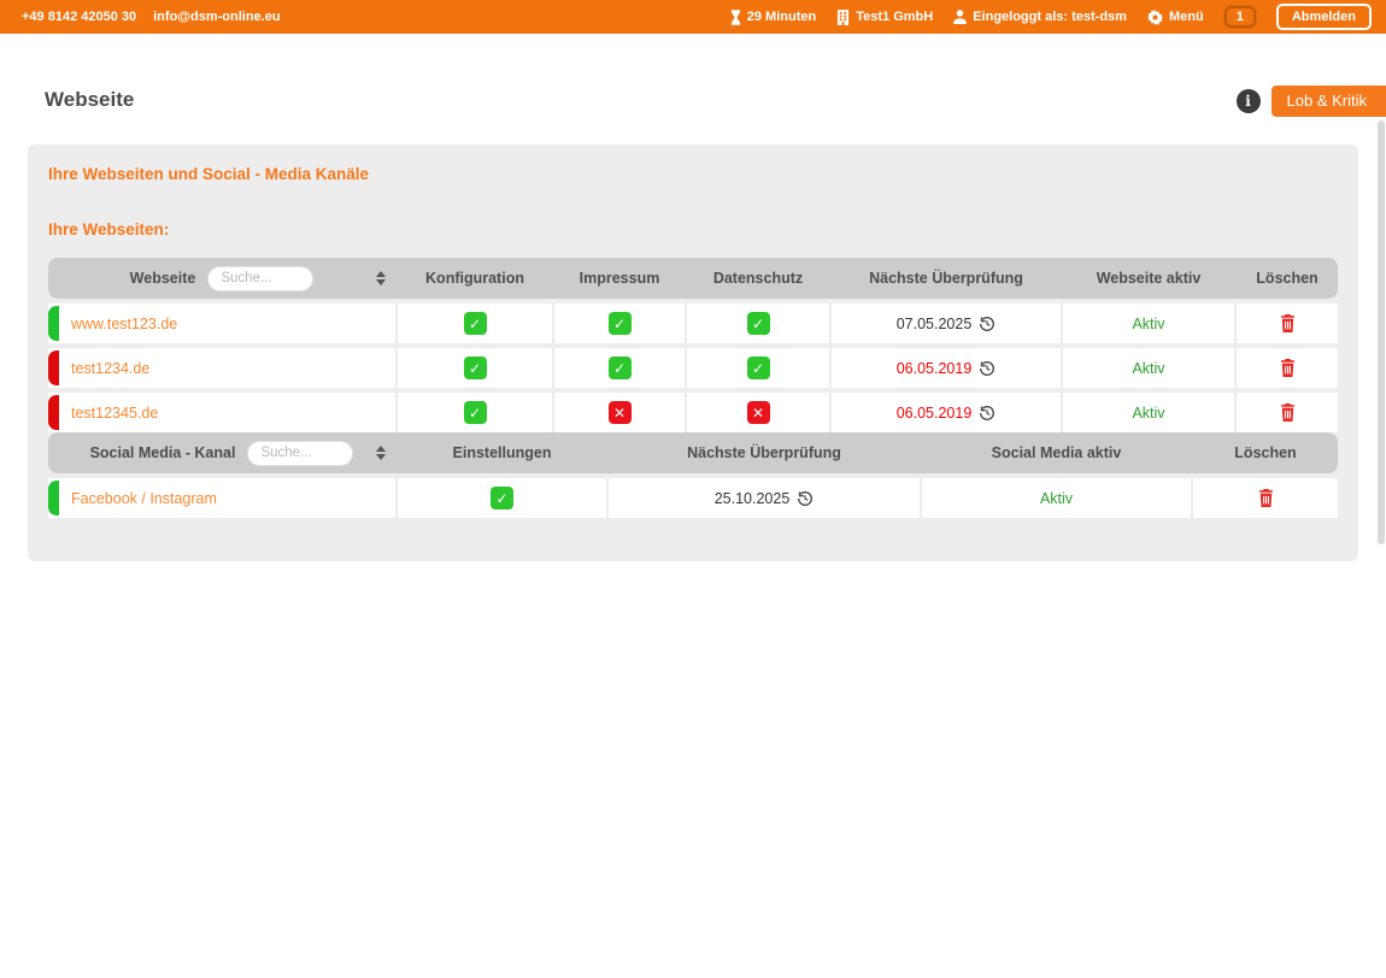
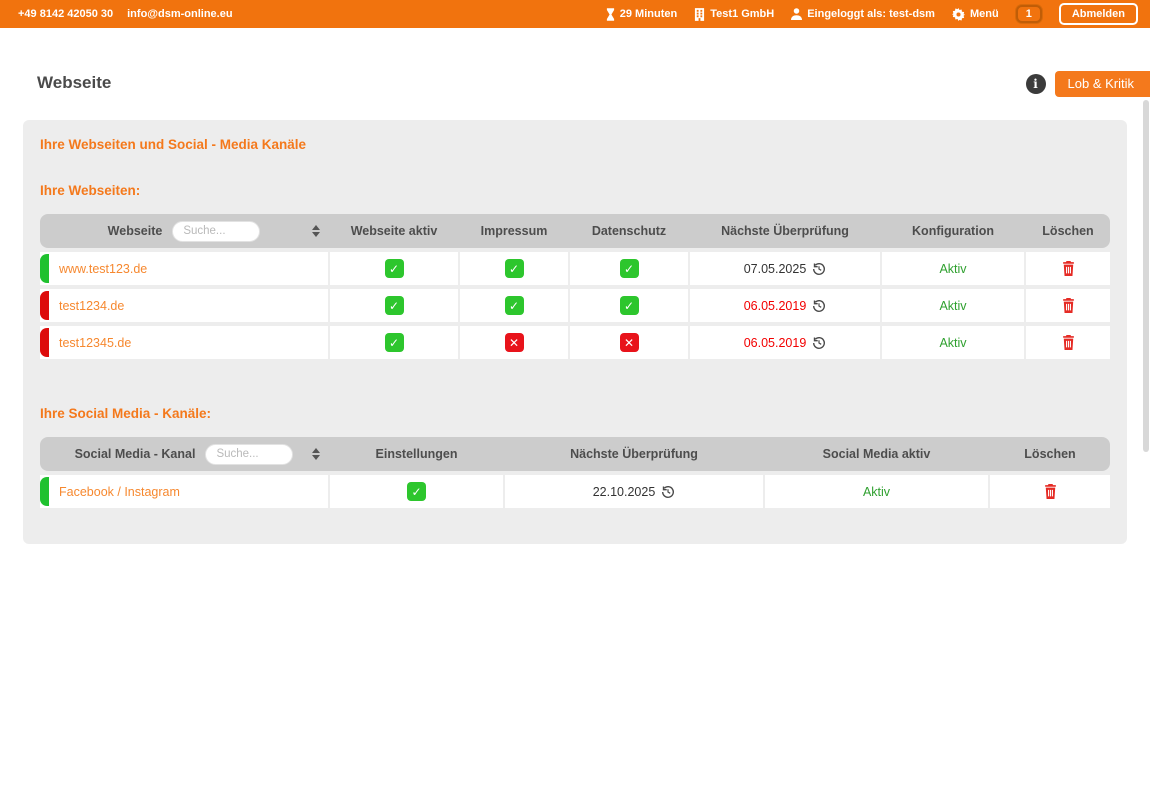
  +49 8142 42050 30
  info@dsm-online.eu
  29 Minuten
  Test1 GmbH
  Eingeloggt als: test-dsm
  Menü
  1
  Abmelden
  Webseite
  i
  Lob & Kritik
  Ihre Webseiten und Social - Media Kanäle
  Ihre Webseiten:
  Webseite
  Suche...
- Konfiguration
+ Webseite aktiv
  Impressum
  Datenschutz
  Nächste Überprüfung
- Webseite aktiv
+ Konfiguration
  Löschen
  www.test123.de
  ✓
  ✓
  ✓
  07.05.2025
  Aktiv
  test1234.de
  ✓
  ✓
  ✓
  06.05.2019
  Aktiv
  test12345.de
  ✓
  ✕
  ✕
  06.05.2019
  Aktiv
+ Ihre Social Media - Kanäle:
  Social Media - Kanal
  Suche...
  Einstellungen
  Nächste Überprüfung
  Social Media aktiv
  Löschen
  Facebook / Instagram
  ✓
- 25.10.2025
+ 22.10.2025
  Aktiv
